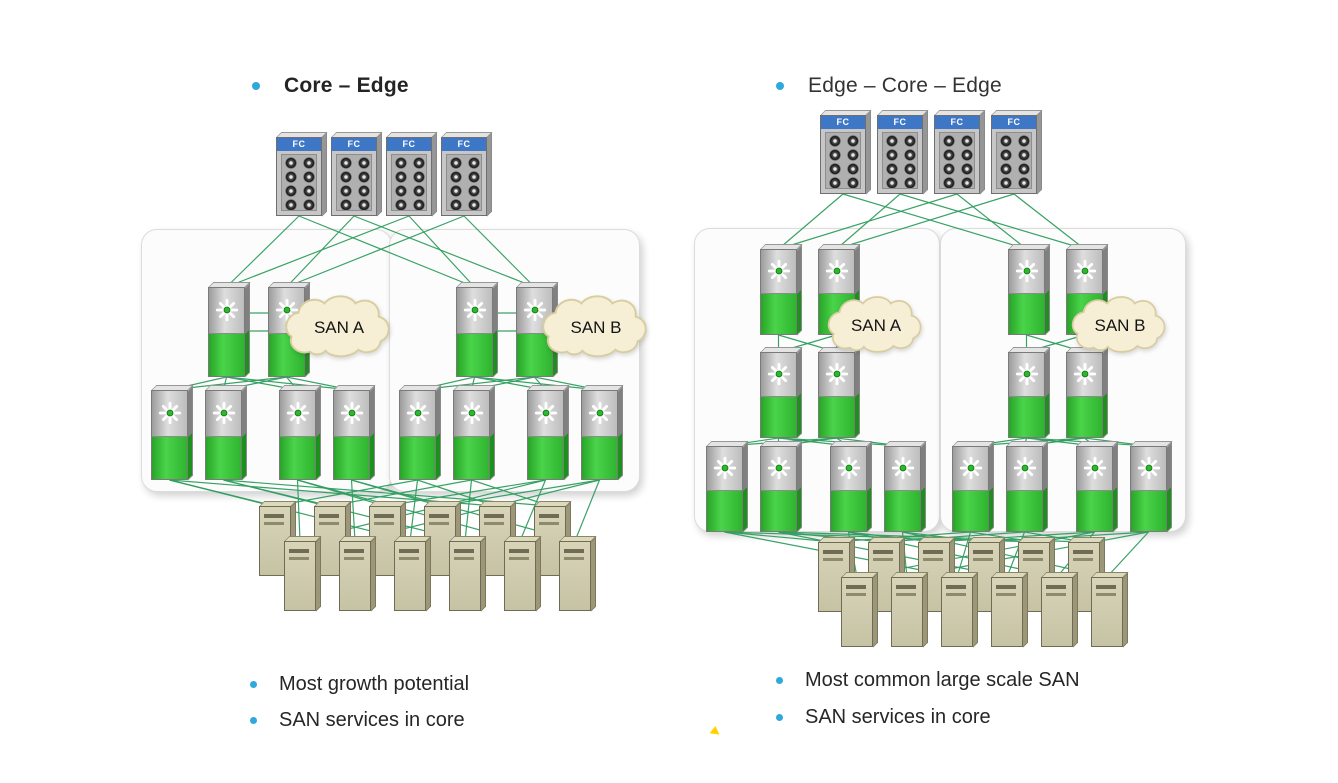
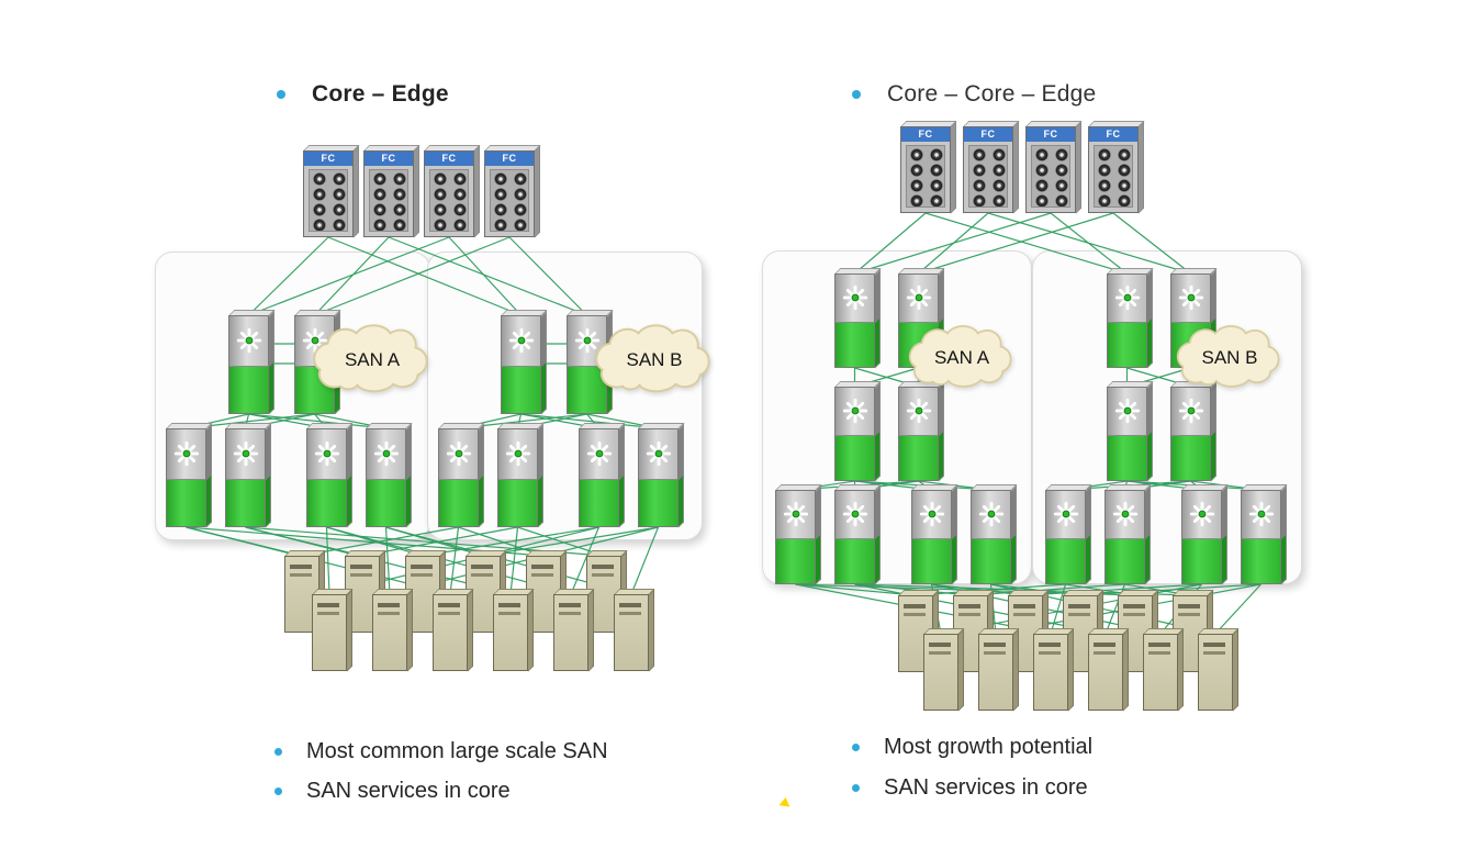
  SAN A
  SAN B
  SAN A
  SAN B
  Core – Edge
- Edge – Core – Edge
+ Core – Core – Edge
- Most growth potential
+ Most common large scale SAN
  SAN services in core
- Most common large scale SAN
+ Most growth potential
  SAN services in core
  FC
  FC
  FC
  FC
  FC
  FC
  FC
  FC
